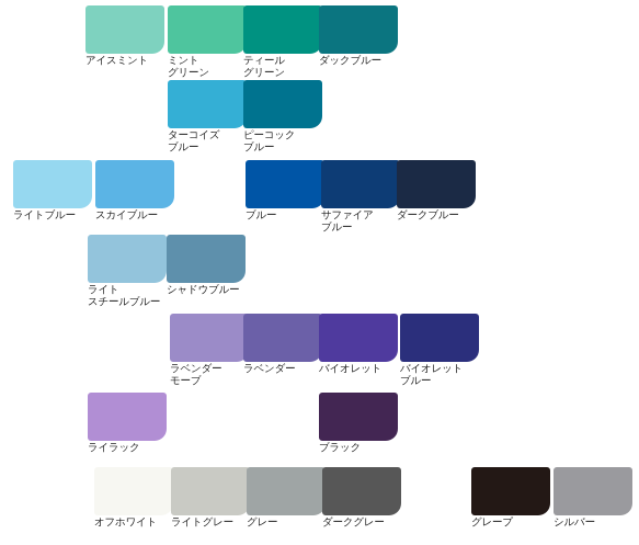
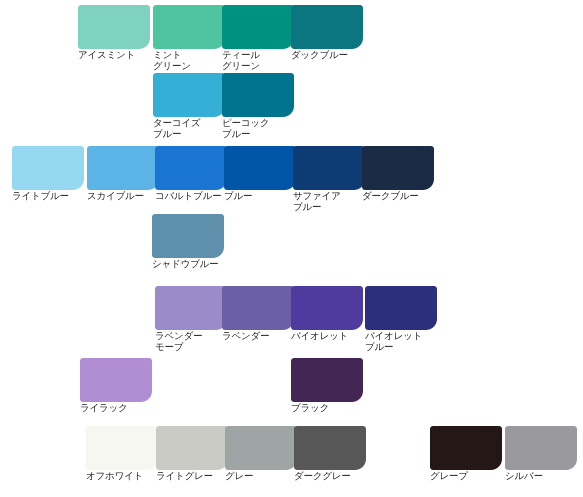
  アイスミント
  ミント
  グリーン
  ティール
  グリーン
  ダックブルー
  ターコイズ
  ブルー
  ピーコック
  ブルー
  ライトブルー
  スカイブルー
+ コバルトブルー
  ブルー
  サファイア
  ブルー
  ダークブルー
- ライト
- スチールブルー
  シャドウブルー
  ラベンダー
  モーブ
  ラベンダー
  バイオレット
  バイオレット
  ブルー
  ライラック
  ブラック
  オフホワイト
  ライトグレー
  グレー
  ダークグレー
  グレープ
  シルバー
